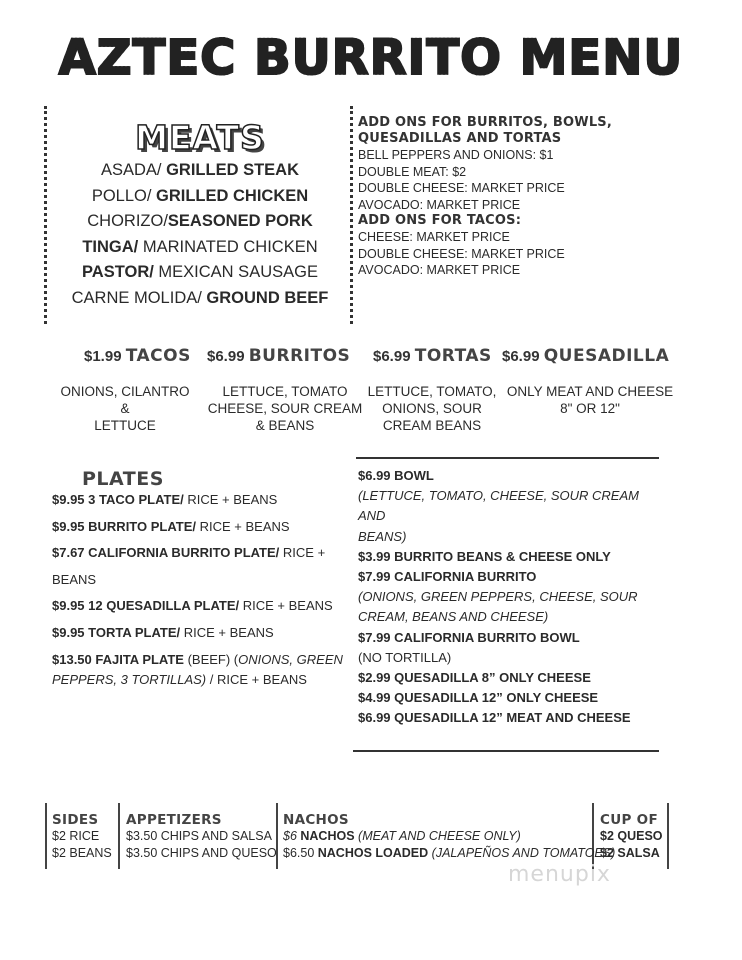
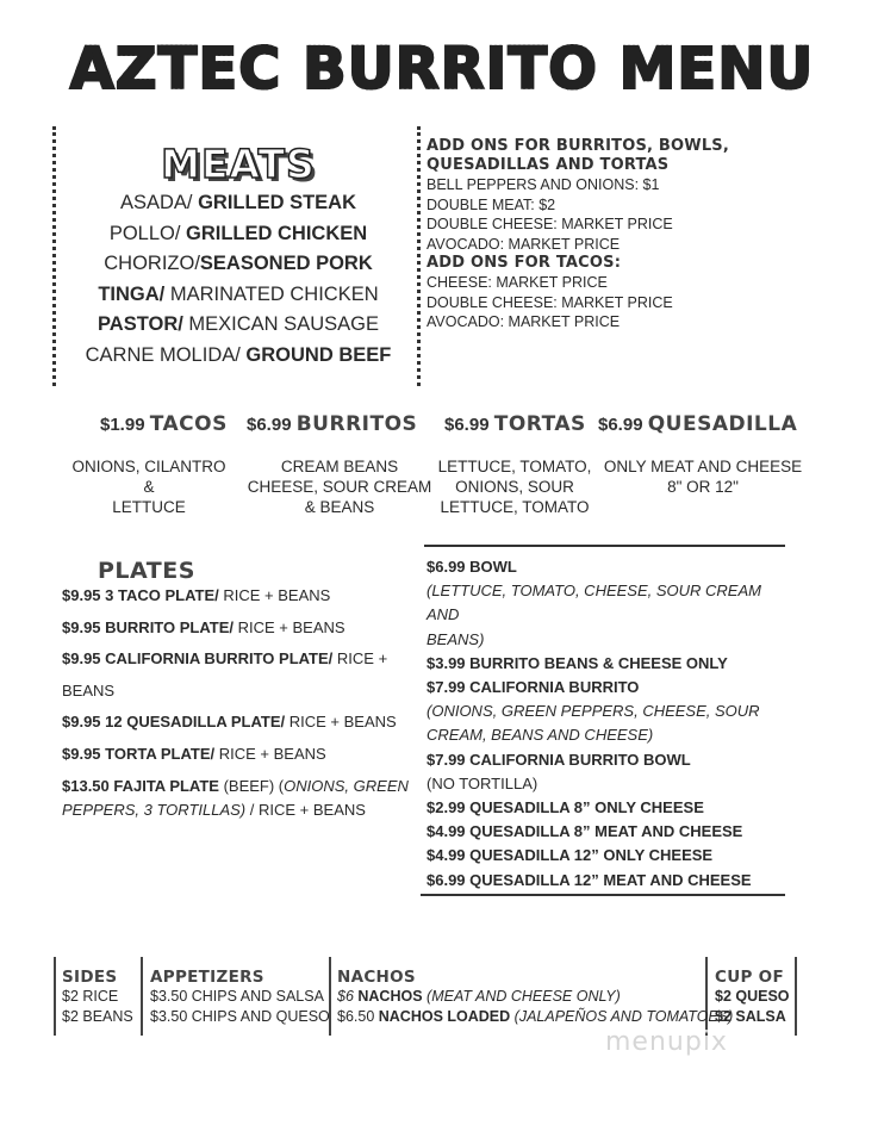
  AZTEC BURRITO MENU
  MEATS
  ASADA/ GRILLED STEAK
  POLLO/ GRILLED CHICKEN
  CHORIZO/SEASONED PORK
  TINGA/ MARINATED CHICKEN
  PASTOR/ MEXICAN SAUSAGE
  CARNE MOLIDA/ GROUND BEEF
  ADD ONS FOR BURRITOS, BOWLS,
  QUESADILLAS AND TORTAS
  BELL PEPPERS AND ONIONS: $1
  DOUBLE MEAT: $2
  DOUBLE CHEESE: MARKET PRICE
  AVOCADO: MARKET PRICE
  ADD ONS FOR TACOS:
  CHEESE: MARKET PRICE
  DOUBLE CHEESE: MARKET PRICE
  AVOCADO: MARKET PRICE
  $1.99 TACOS
  ONIONS, CILANTRO &
  LETTUCE
  $6.99 BURRITOS
- LETTUCE, TOMATO
+ CREAM BEANS
  CHEESE, SOUR CREAM
  & BEANS
  $6.99 TORTAS
  LETTUCE, TOMATO,
  ONIONS, SOUR
- CREAM BEANS
+ LETTUCE, TOMATO
  $6.99 QUESADILLA
  ONLY MEAT AND CHEESE
  8" OR 12"
  PLATES
  $9.95 3 TACO PLATE/ RICE + BEANS
  $9.95 BURRITO PLATE/ RICE + BEANS
- $7.67 CALIFORNIA BURRITO PLATE/ RICE +
+ $9.95 CALIFORNIA BURRITO PLATE/ RICE +
  BEANS
  $9.95 12 QUESADILLA PLATE/ RICE + BEANS
  $9.95 TORTA PLATE/ RICE + BEANS
  $13.50 FAJITA PLATE (BEEF) (ONIONS, GREEN PEPPERS, 3 TORTILLAS) / RICE + BEANS
  $6.99 BOWL
  (LETTUCE, TOMATO, CHEESE, SOUR CREAM AND
  BEANS)
  $3.99 BURRITO BEANS & CHEESE ONLY
  $7.99 CALIFORNIA BURRITO
  (ONIONS, GREEN PEPPERS, CHEESE, SOUR
  CREAM, BEANS AND CHEESE)
  $7.99 CALIFORNIA BURRITO BOWL
  (NO TORTILLA)
  $2.99 QUESADILLA 8” ONLY CHEESE
+ $4.99 QUESADILLA 8” MEAT AND CHEESE
  $4.99 QUESADILLA 12” ONLY CHEESE
  $6.99 QUESADILLA 12” MEAT AND CHEESE
  SIDES
  $2 RICE
  $2 BEANS
  APPETIZERS
  $3.50 CHIPS AND SALSA
  $3.50 CHIPS AND QUESO
  NACHOS
  $6 NACHOS (MEAT AND CHEESE ONLY)
  $6.50 NACHOS LOADED (JALAPEÑOS AND TOMATOES)
  CUP OF
  $2 QUESO
  $2 SALSA
  menupix
